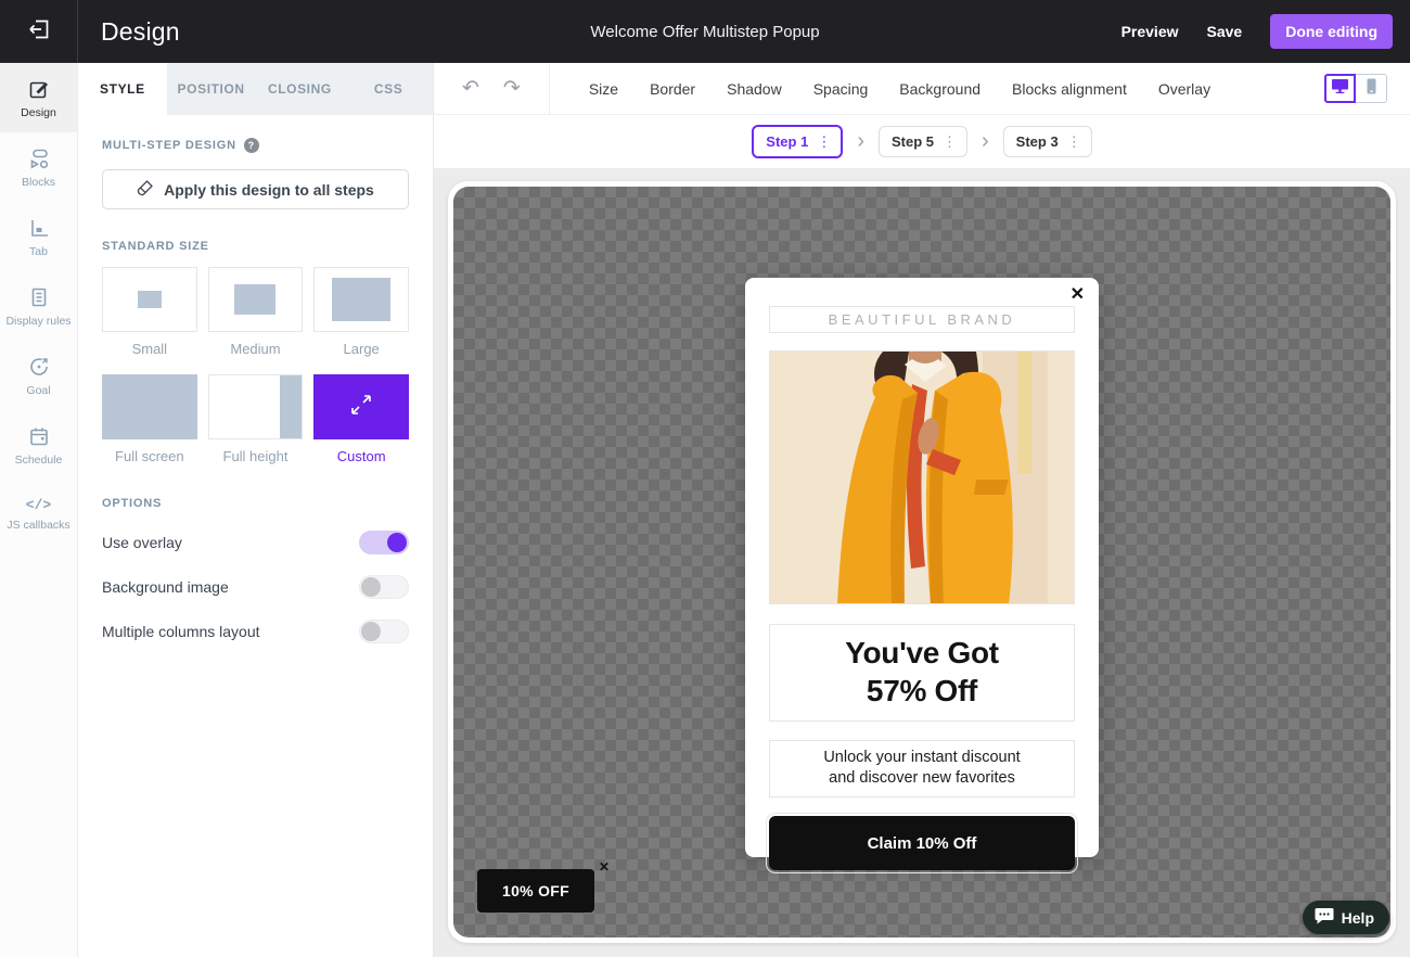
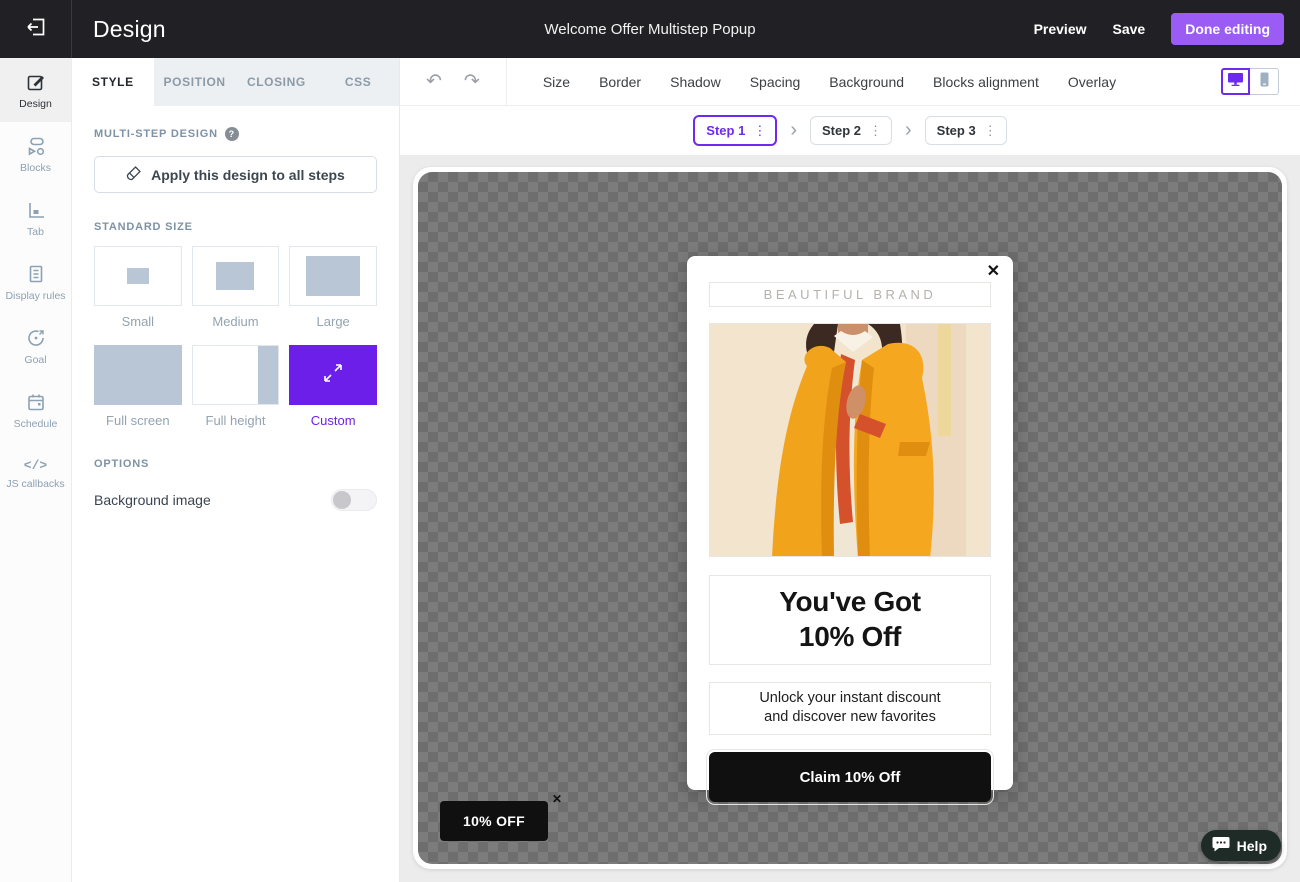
  Design
  Welcome Offer Multistep Popup
  Preview
  Save
  Done editing
  Design
  Blocks
  Tab
  Display rules
  Goal
  Schedule
  </>
  JS callbacks
  STYLE
  POSITION
  CLOSING
  CSS
  MULTI-STEP DESIGN
  ?
  Apply this design to all steps
  STANDARD SIZE
  Small
  Medium
  Large
  Full screen
  Full height
  Custom
  OPTIONS
- Use overlay
  Background image
- Multiple columns layout
  ↶
  ↷
  Size
  Border
  Shadow
  Spacing
  Background
  Blocks alignment
  Overlay
  Step 1
  ⋮
  ›
- Step 5
+ Step 2
  ⋮
  ›
  Step 3
  ⋮
  ✕
  BEAUTIFUL BRAND
  You've Got
- 57% Off
+ 10% Off
  Unlock your instant discount
  and discover new favorites
  Claim 10% Off
  10% OFF
  ✕
  Help
